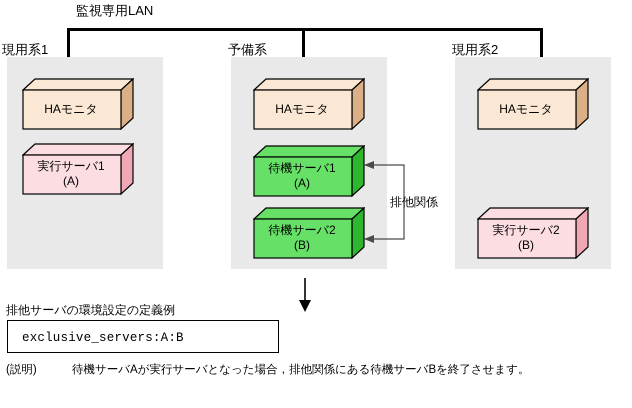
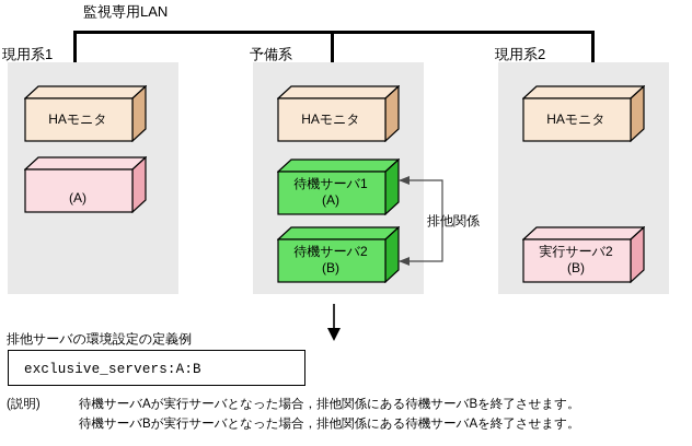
  監視専用LAN
  現用系1
  HAモニタ
- 実行サーバ1
  (A)
  予備系
  HAモニタ
  待機サーバ1
  (A)
  待機サーバ2
  (B)
  排他関係
  現用系2
  HAモニタ
  実行サーバ2
  (B)
  排他サーバの環境設定の定義例
  exclusive_servers:A:B
  (説明)
  待機サーバAが実行サーバとなった場合，排他関係にある待機サーバBを終了させます。
+ 待機サーバBが実行サーバとなった場合，排他関係にある待機サーバAを終了させます。
